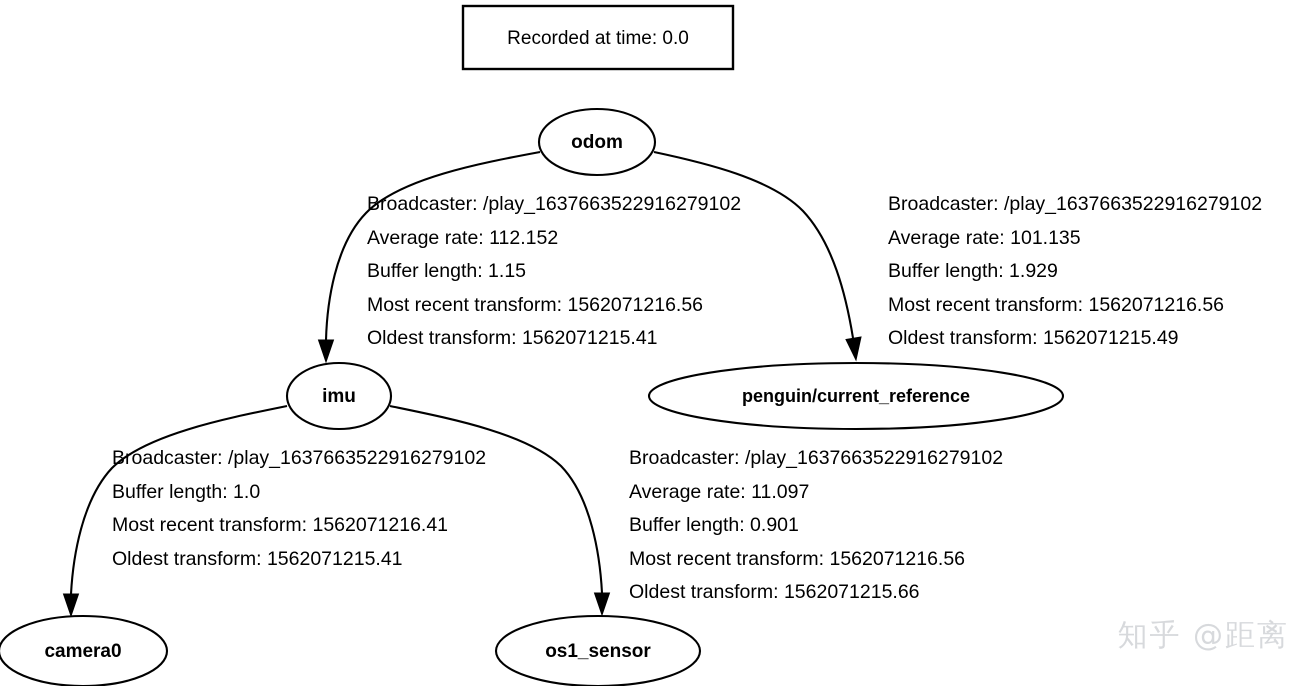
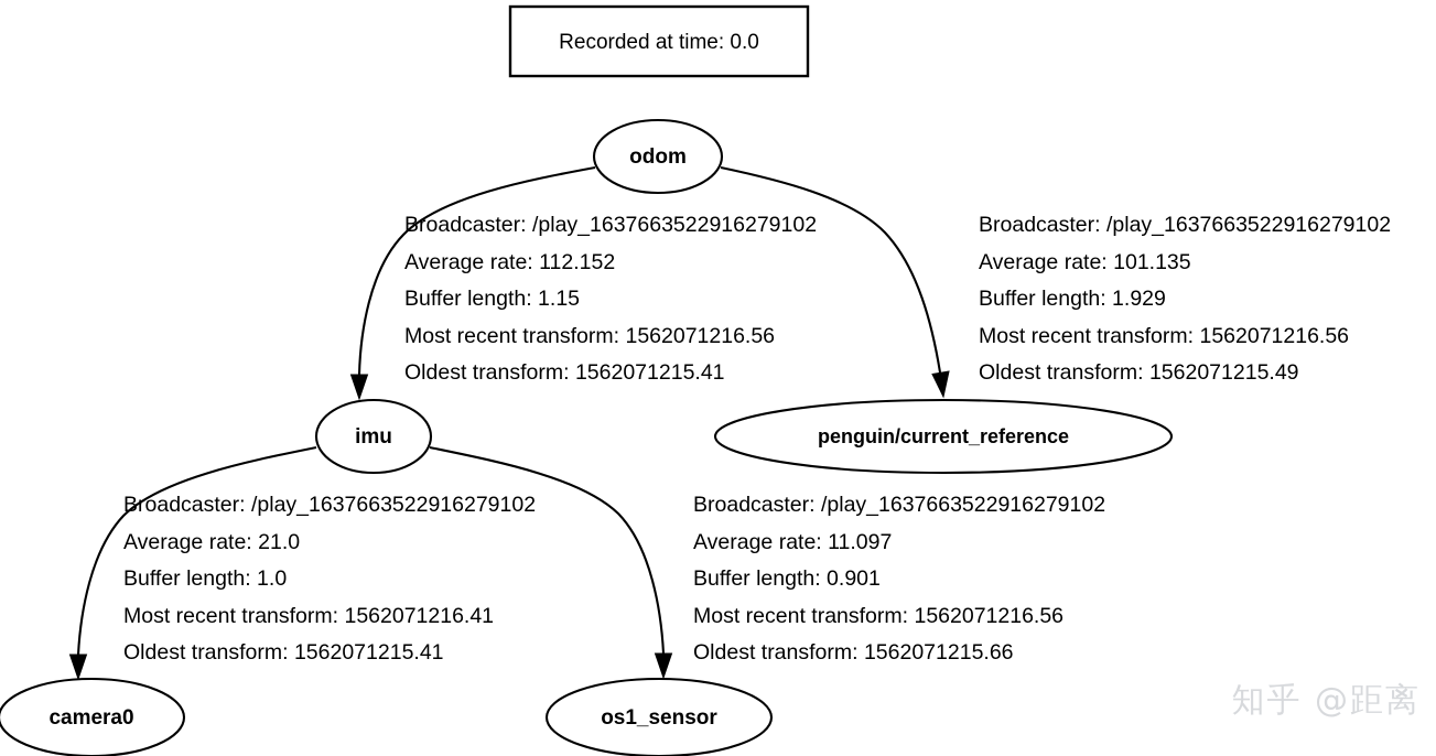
  Recorded at time: 0.0
  odom
  imu
  penguin/current_reference
  camera0
  os1_sensor
  Broadcaster: /play_1637663522916279102
  Average rate: 112.152
  Buffer length: 1.15
  Most recent transform: 1562071216.56
  Oldest transform: 1562071215.41
  Broadcaster: /play_1637663522916279102
  Average rate: 101.135
  Buffer length: 1.929
  Most recent transform: 1562071216.56
  Oldest transform: 1562071215.49
  Broadcaster: /play_1637663522916279102
+ Average rate: 21.0
  Buffer length: 1.0
  Most recent transform: 1562071216.41
  Oldest transform: 1562071215.41
  Broadcaster: /play_1637663522916279102
  Average rate: 11.097
  Buffer length: 0.901
  Most recent transform: 1562071216.56
  Oldest transform: 1562071215.66
  知乎 @距离
